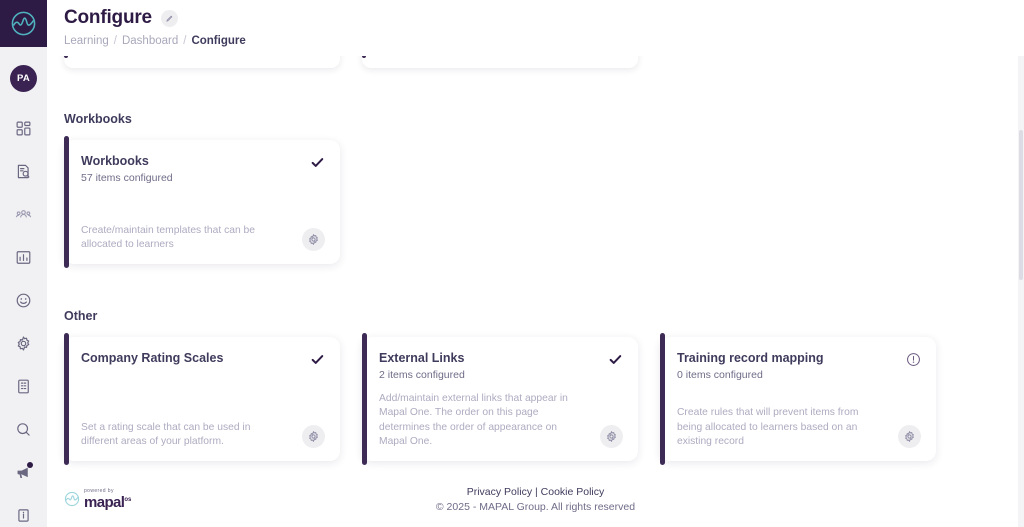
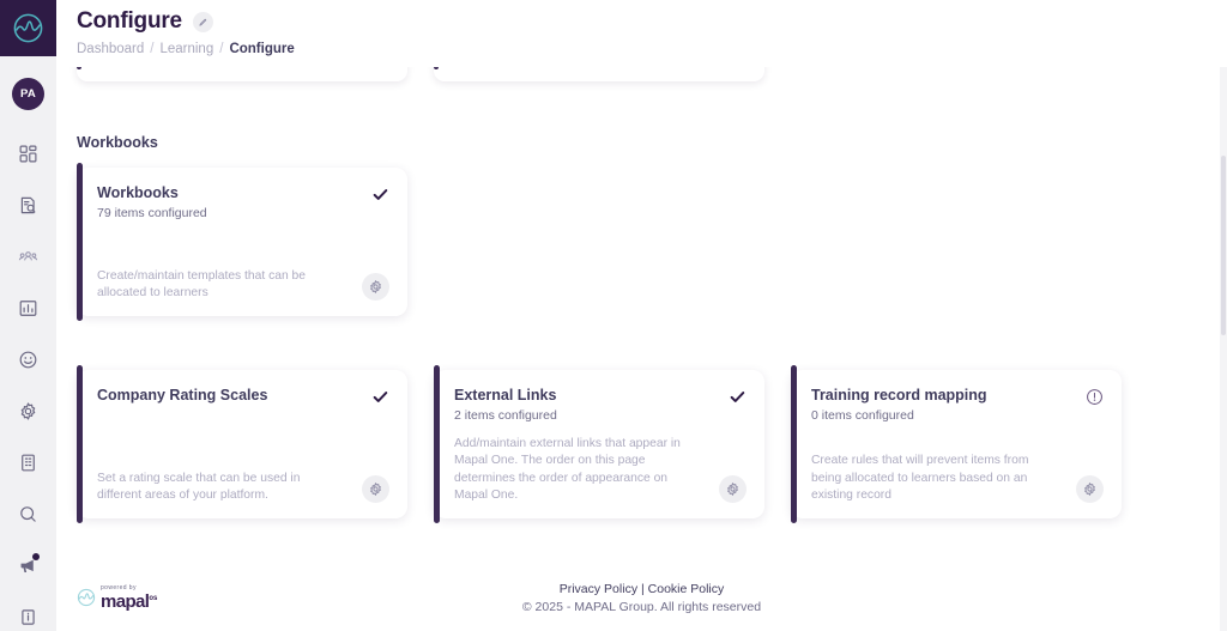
  PA
  Workbooks
  Workbooks
- 57 items configured
+ 79 items configured
  Create/maintain templates that can be allocated to learners
- Other
  Company Rating Scales
  Set a rating scale that can be used in different areas of your platform.
  External Links
  2 items configured
  Add/maintain external links that appear in Mapal One. The order on this page determines the order of appearance on Mapal One.
  Training record mapping
  0 items configured
  Create rules that will prevent items from being allocated to learners based on an existing record
  mapal
  Privacy Policy | Cookie Policy
  © 2025 - MAPAL Group. All rights reserved
  Configure
- Learning
+ Dashboard
  /
- Dashboard
+ Learning
  /
  Configure
